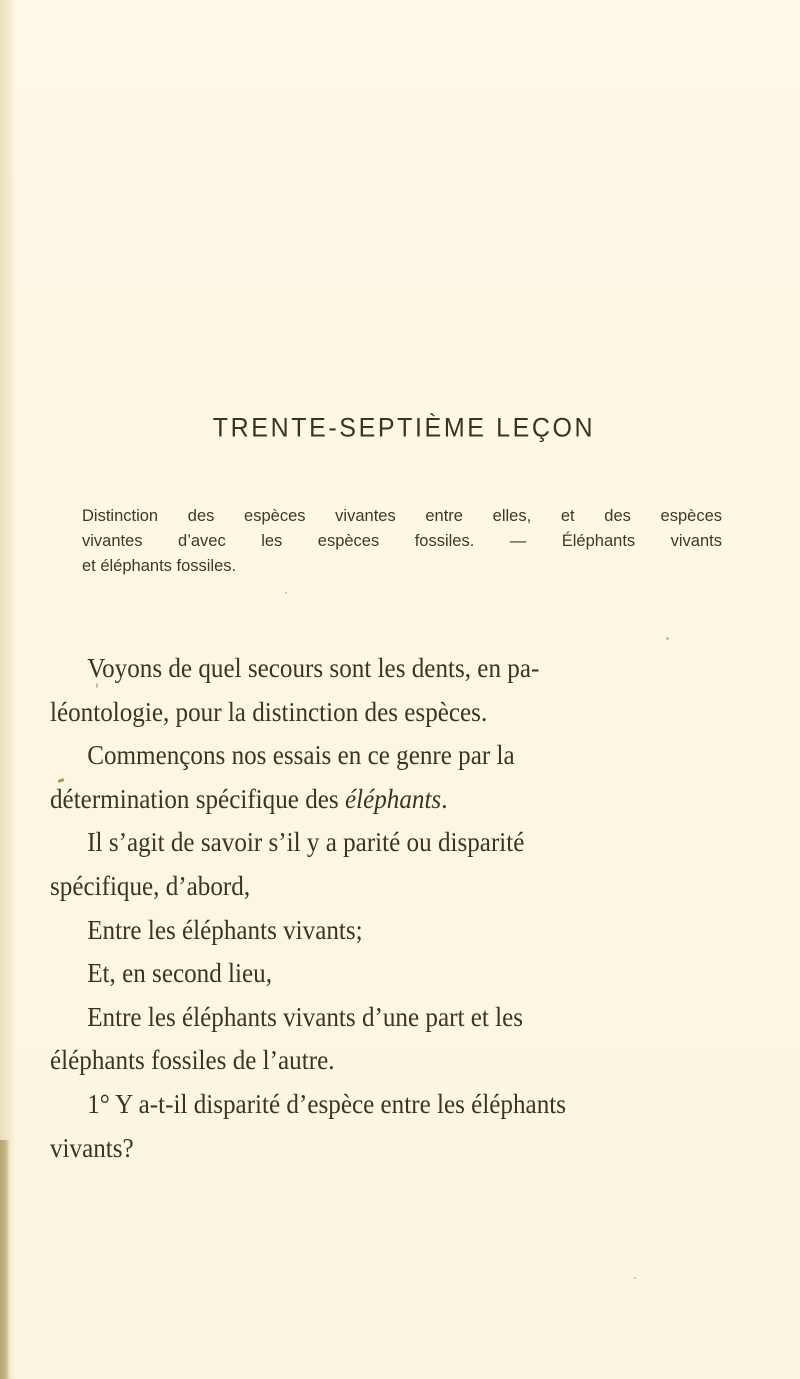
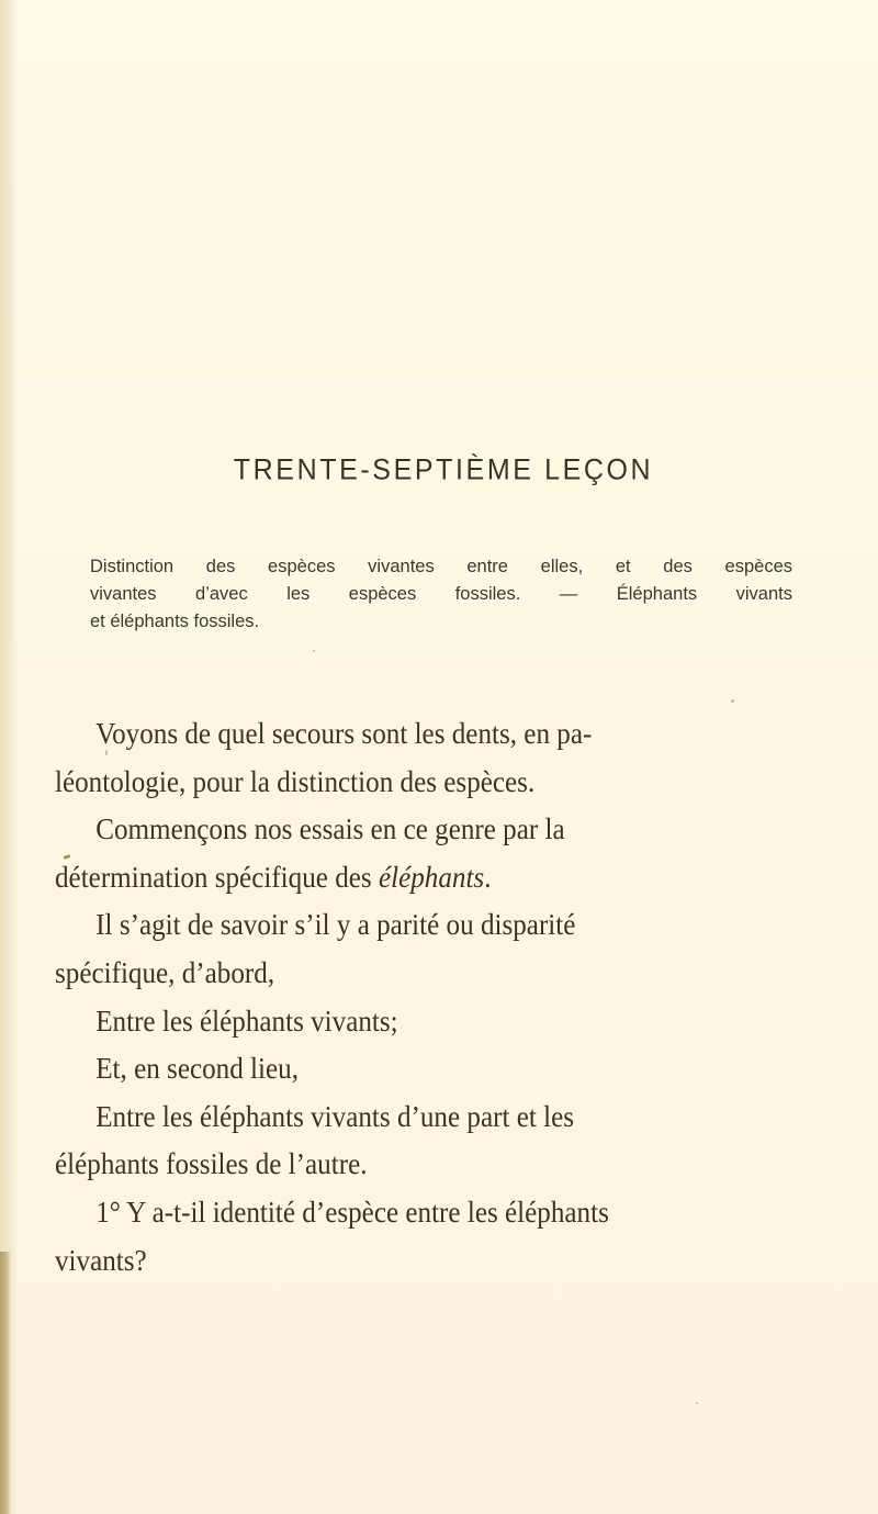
  TRENTE-SEPTIÈME LEÇON
  Distinction des espèces vivantes entre elles, et des espèces
  vivantes d’avec les espèces fossiles. — Éléphants vivants
  et éléphants fossiles.
  Voyons de quel secours sont les dents, en pa-
  léontologie, pour la distinction des espèces.
  Commençons nos essais en ce genre par la
  détermination spécifique des éléphants.
  Il s’agit de savoir s’il y a parité ou disparité
  spécifique, d’abord,
  Entre les éléphants vivants;
  Et, en second lieu,
  Entre les éléphants vivants d’une part et les
  éléphants fossiles de l’autre.
- 1° Y a-t-il disparité d’espèce entre les éléphants
+ 1° Y a-t-il identité d’espèce entre les éléphants
  vivants?
